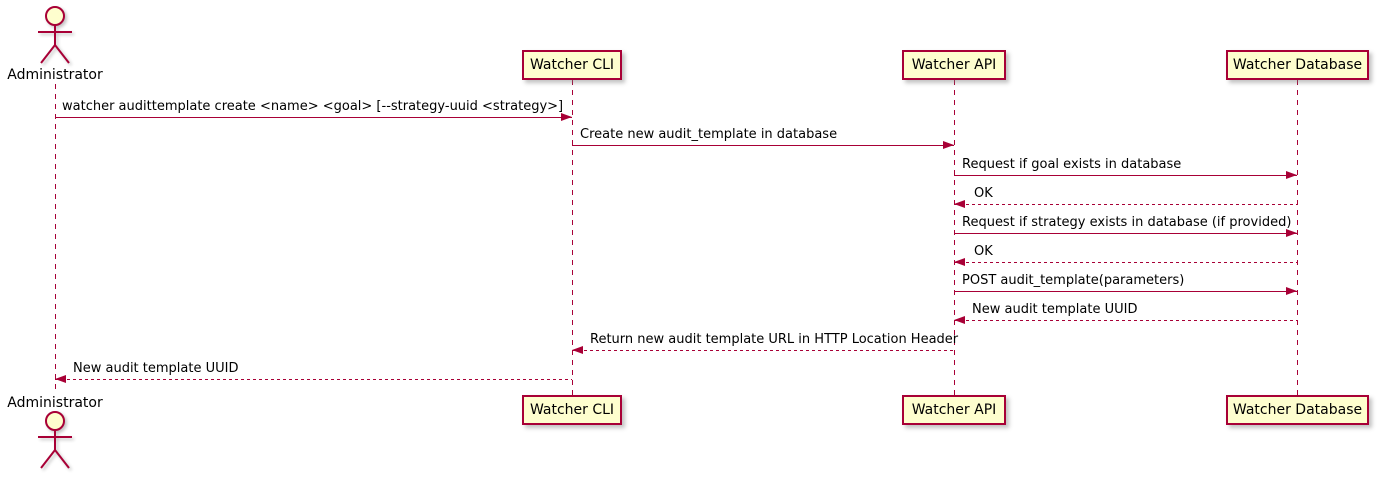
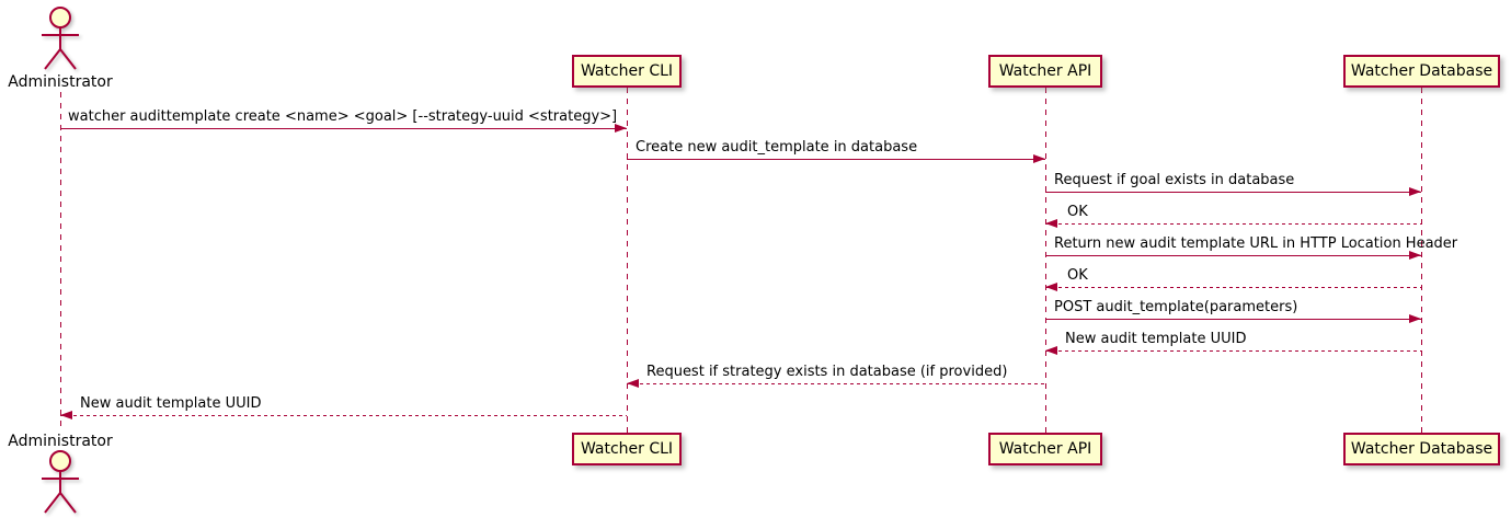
  Administrator
  Administrator
  Watcher CLI
  Watcher API
  Watcher Database
  Watcher CLI
  Watcher API
  Watcher Database
  watcher audittemplate create <name> <goal> [--strategy-uuid <strategy>]
  Create new audit_template in database
  Request if goal exists in database
  OK
- Request if strategy exists in database (if provided)
+ Return new audit template URL in HTTP Location Header
  OK
  POST audit_template(parameters)
  New audit template UUID
- Return new audit template URL in HTTP Location Header
+ Request if strategy exists in database (if provided)
  New audit template UUID
